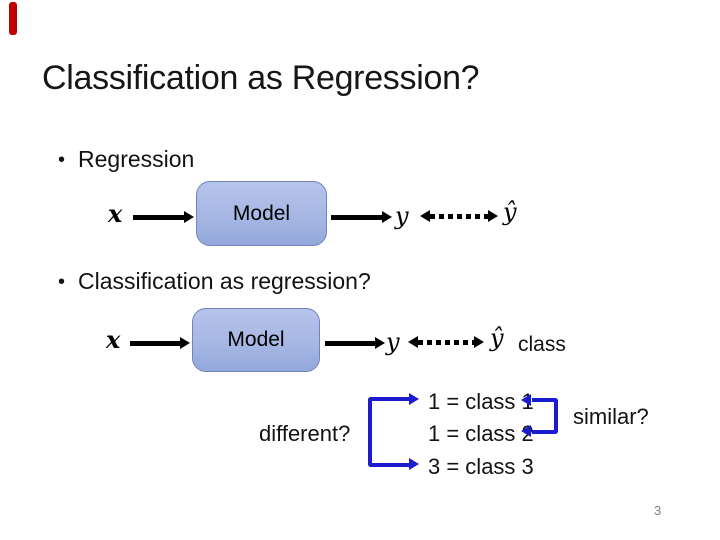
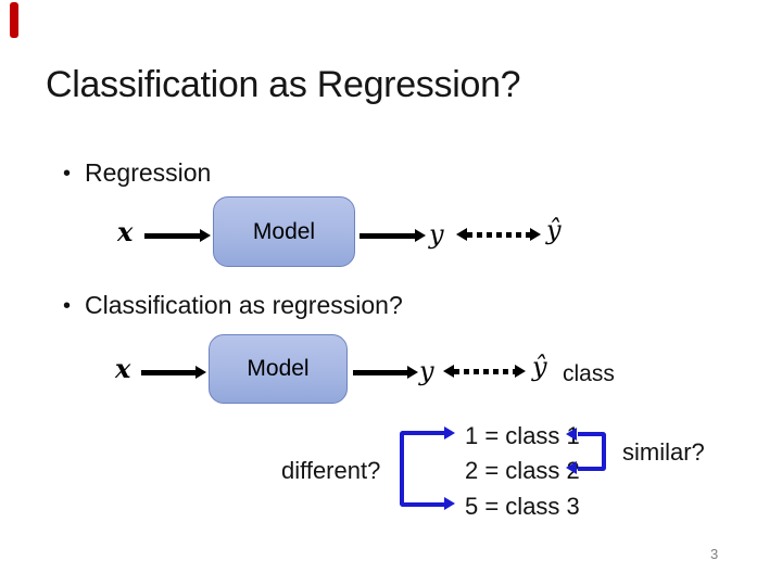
  Classification as Regression?
  • Regression
  x
  Model
  y
  ŷ
  • Classification as regression?
  x
  Model
  y
  ŷ
  class
  different?
  1 = class 1
- 1 = class 2
+ 2 = class 2
- 3 = class 3
+ 5 = class 3
  similar?
  3
